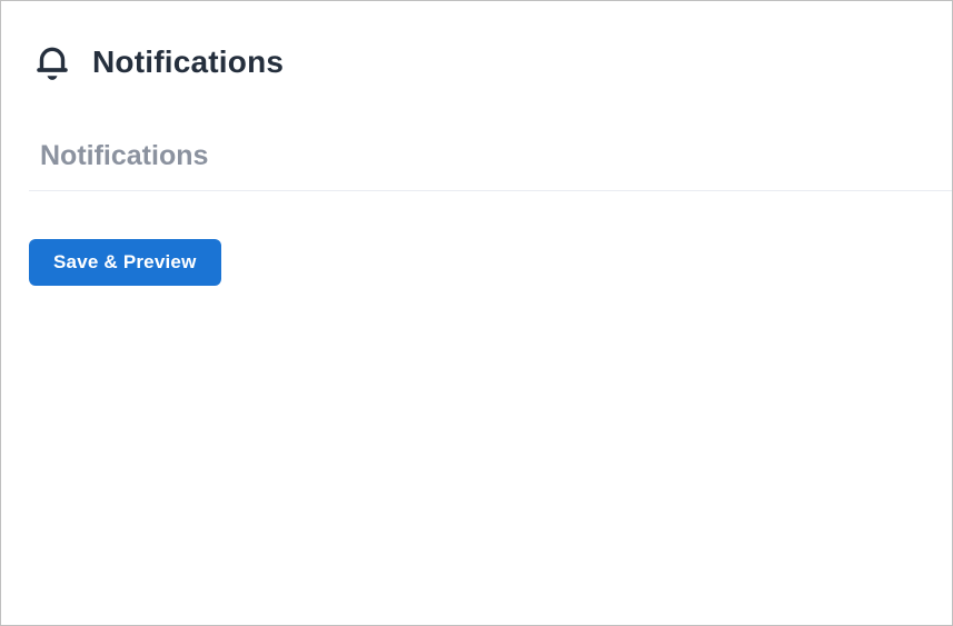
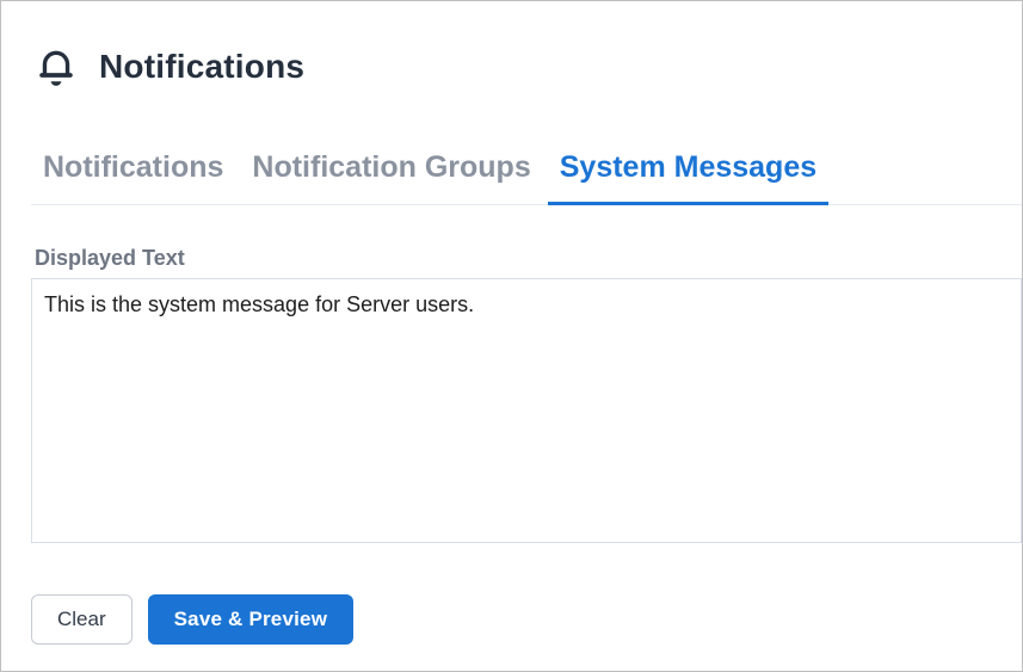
  Notifications
  Notifications
+ Notification Groups
+ System Messages
+ Displayed Text
+ This is the system message for Server users.
+ Clear
  Save & Preview
